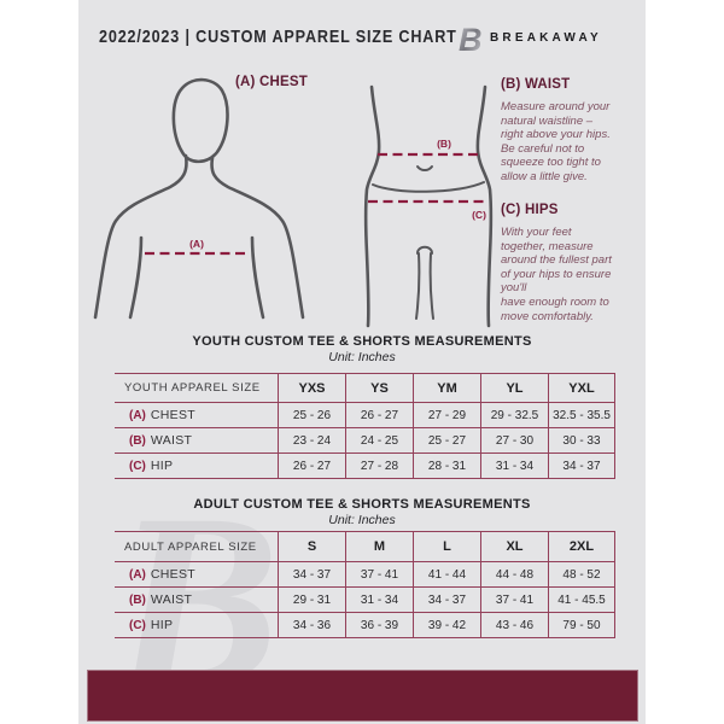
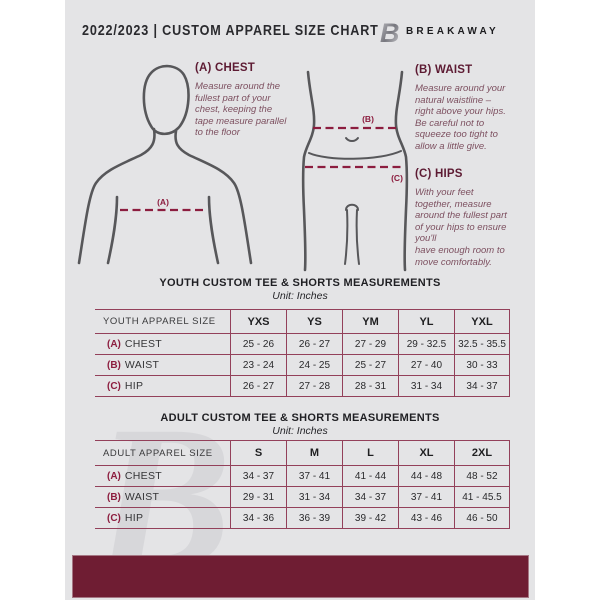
  2022/2023 | CUSTOM APPAREL SIZE CHART
  B
  BREAKAWAY
  (A)
  (B)
  (C)
  (A) CHEST
+ Measure around the
+ fullest part of your
+ chest, keeping the
+ tape measure parallel
+ to the floor
  (B) WAIST
  Measure around your
  natural waistline –
  right above your hips.
  Be careful not to
  squeeze too tight to
  allow a little give.
  (C) HIPS
  With your feet
  together, measure
  around the fullest part
  of your hips to ensure
  you'll
  have enough room to
  move comfortably.
  B
  YOUTH CUSTOM TEE & SHORTS MEASUREMENTS
  Unit: Inches
  YOUTH APPAREL SIZE
  YXS
  YS
  YM
  YL
  YXL
  (A)
  CHEST
  25 - 26
  26 - 27
  27 - 29
  29 - 32.5
  32.5 - 35.5
  (B)
  WAIST
  23 - 24
  24 - 25
  25 - 27
- 27 - 30
+ 27 - 40
  30 - 33
  (C)
  HIP
  26 - 27
  27 - 28
  28 - 31
  31 - 34
  34 - 37
  ADULT CUSTOM TEE & SHORTS MEASUREMENTS
  Unit: Inches
  ADULT APPAREL SIZE
  S
  M
  L
  XL
  2XL
  (A)
  CHEST
  34 - 37
  37 - 41
  41 - 44
  44 - 48
  48 - 52
  (B)
  WAIST
  29 - 31
  31 - 34
  34 - 37
  37 - 41
  41 - 45.5
  (C)
  HIP
  34 - 36
  36 - 39
  39 - 42
  43 - 46
- 79 - 50
+ 46 - 50
